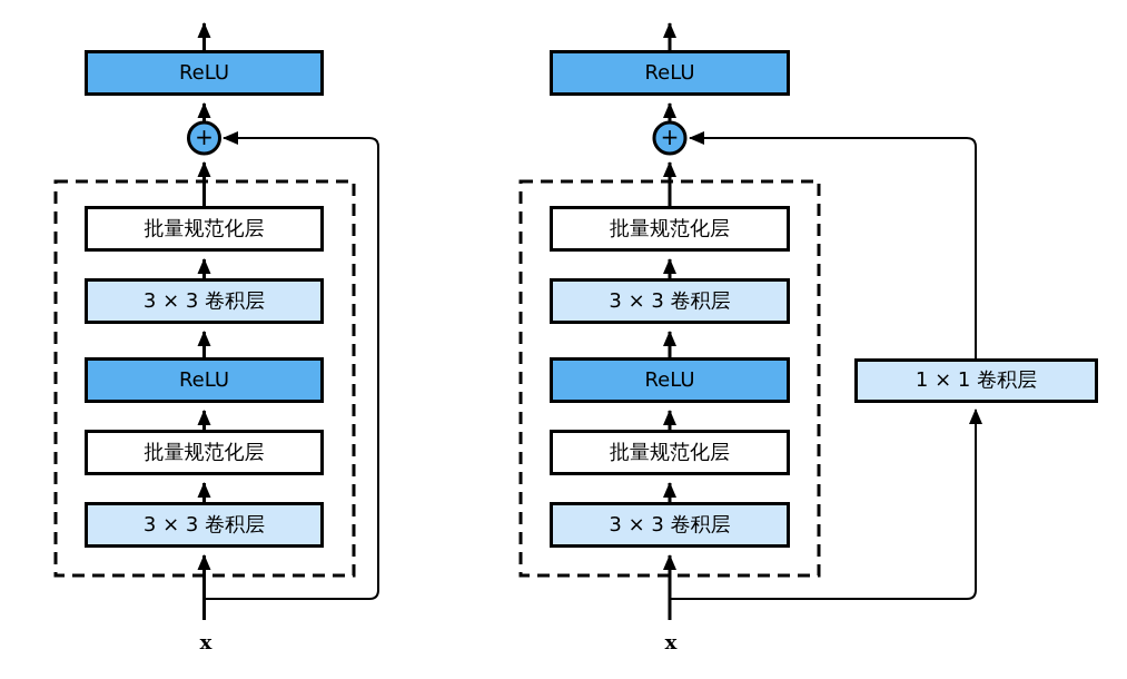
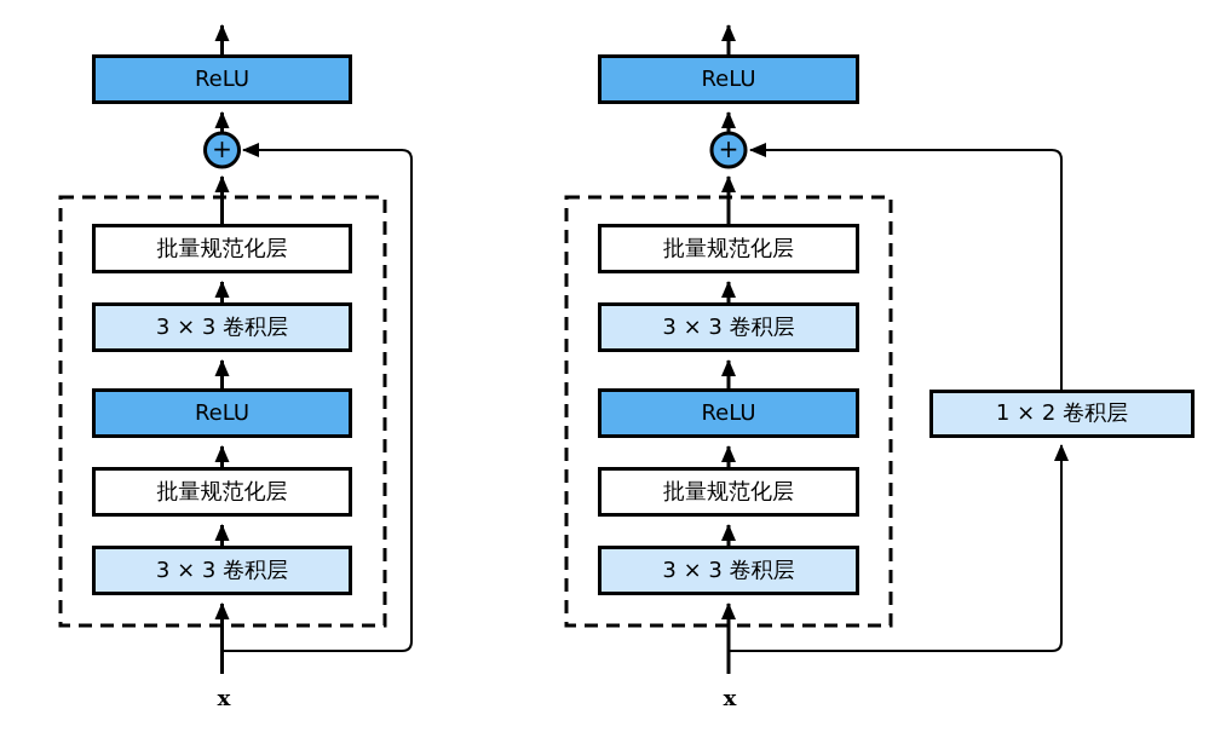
  ReLU
  +
  批量规范化层
  3 × 3 卷积层
  ReLU
  批量规范化层
  3 × 3 卷积层
  x
  ReLU
  +
  批量规范化层
  3 × 3 卷积层
  ReLU
  批量规范化层
  3 × 3 卷积层
- 1 × 1 卷积层
+ 1 × 2 卷积层
  x
